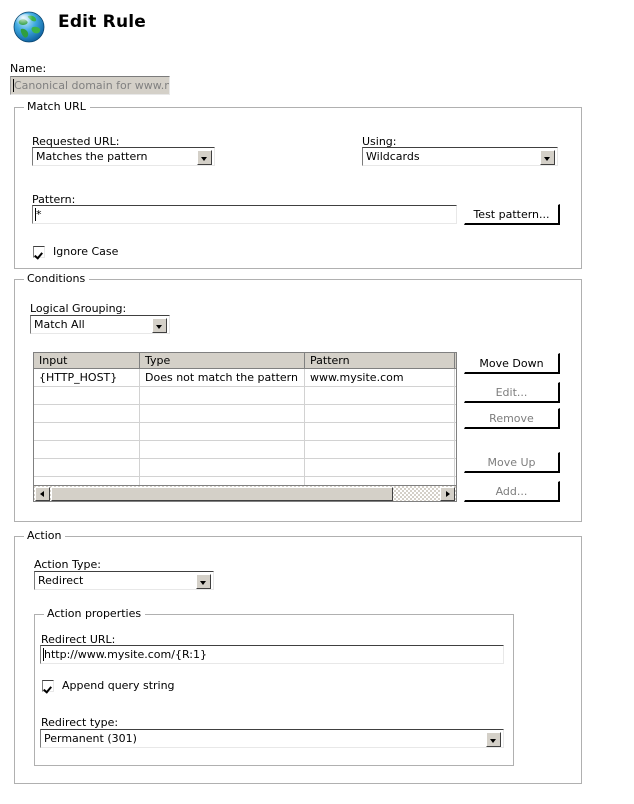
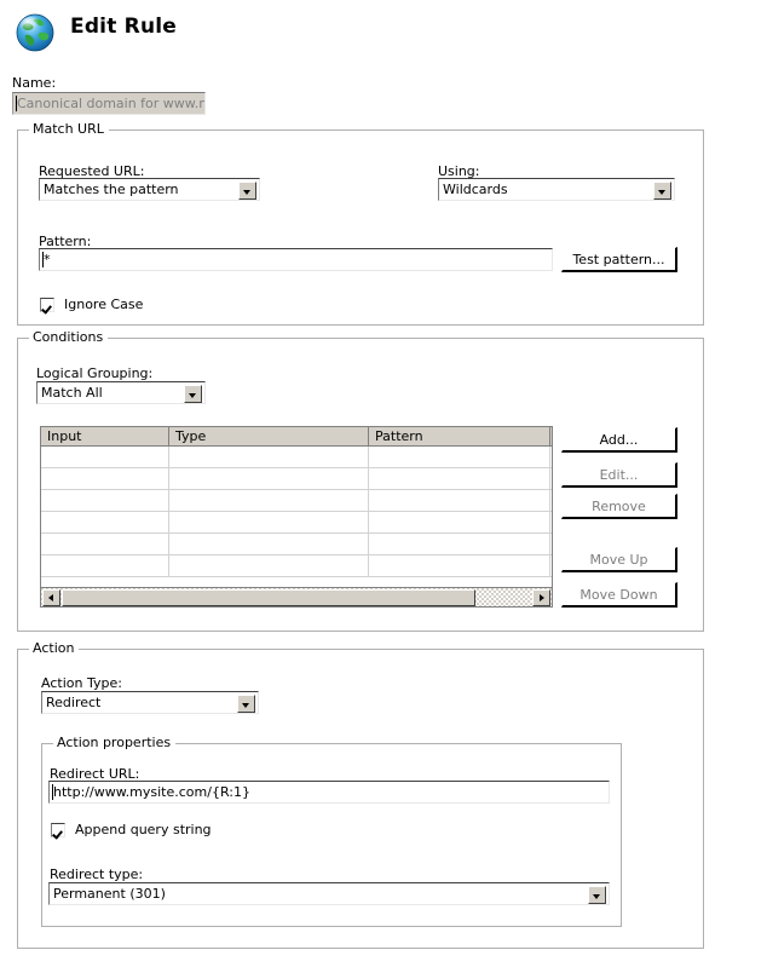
  Edit Rule
  Name:
  Canonical domain for www.m
  Match URL
  Requested URL:
  Matches the pattern
  Using:
  Wildcards
  Pattern:
  *
  Test pattern...
  Ignore Case
  Conditions
  Logical Grouping:
  Match All
  Input
  Type
  Pattern
- {HTTP_HOST}
- Does not match the pattern
- www.mysite.com
- Move Down
+ Add...
  Edit...
  Remove
  Move Up
- Add...
+ Move Down
  Action
  Action Type:
  Redirect
  Action properties
  Redirect URL:
  http://www.mysite.com/{R:1}
  Append query string
  Redirect type:
  Permanent (301)
